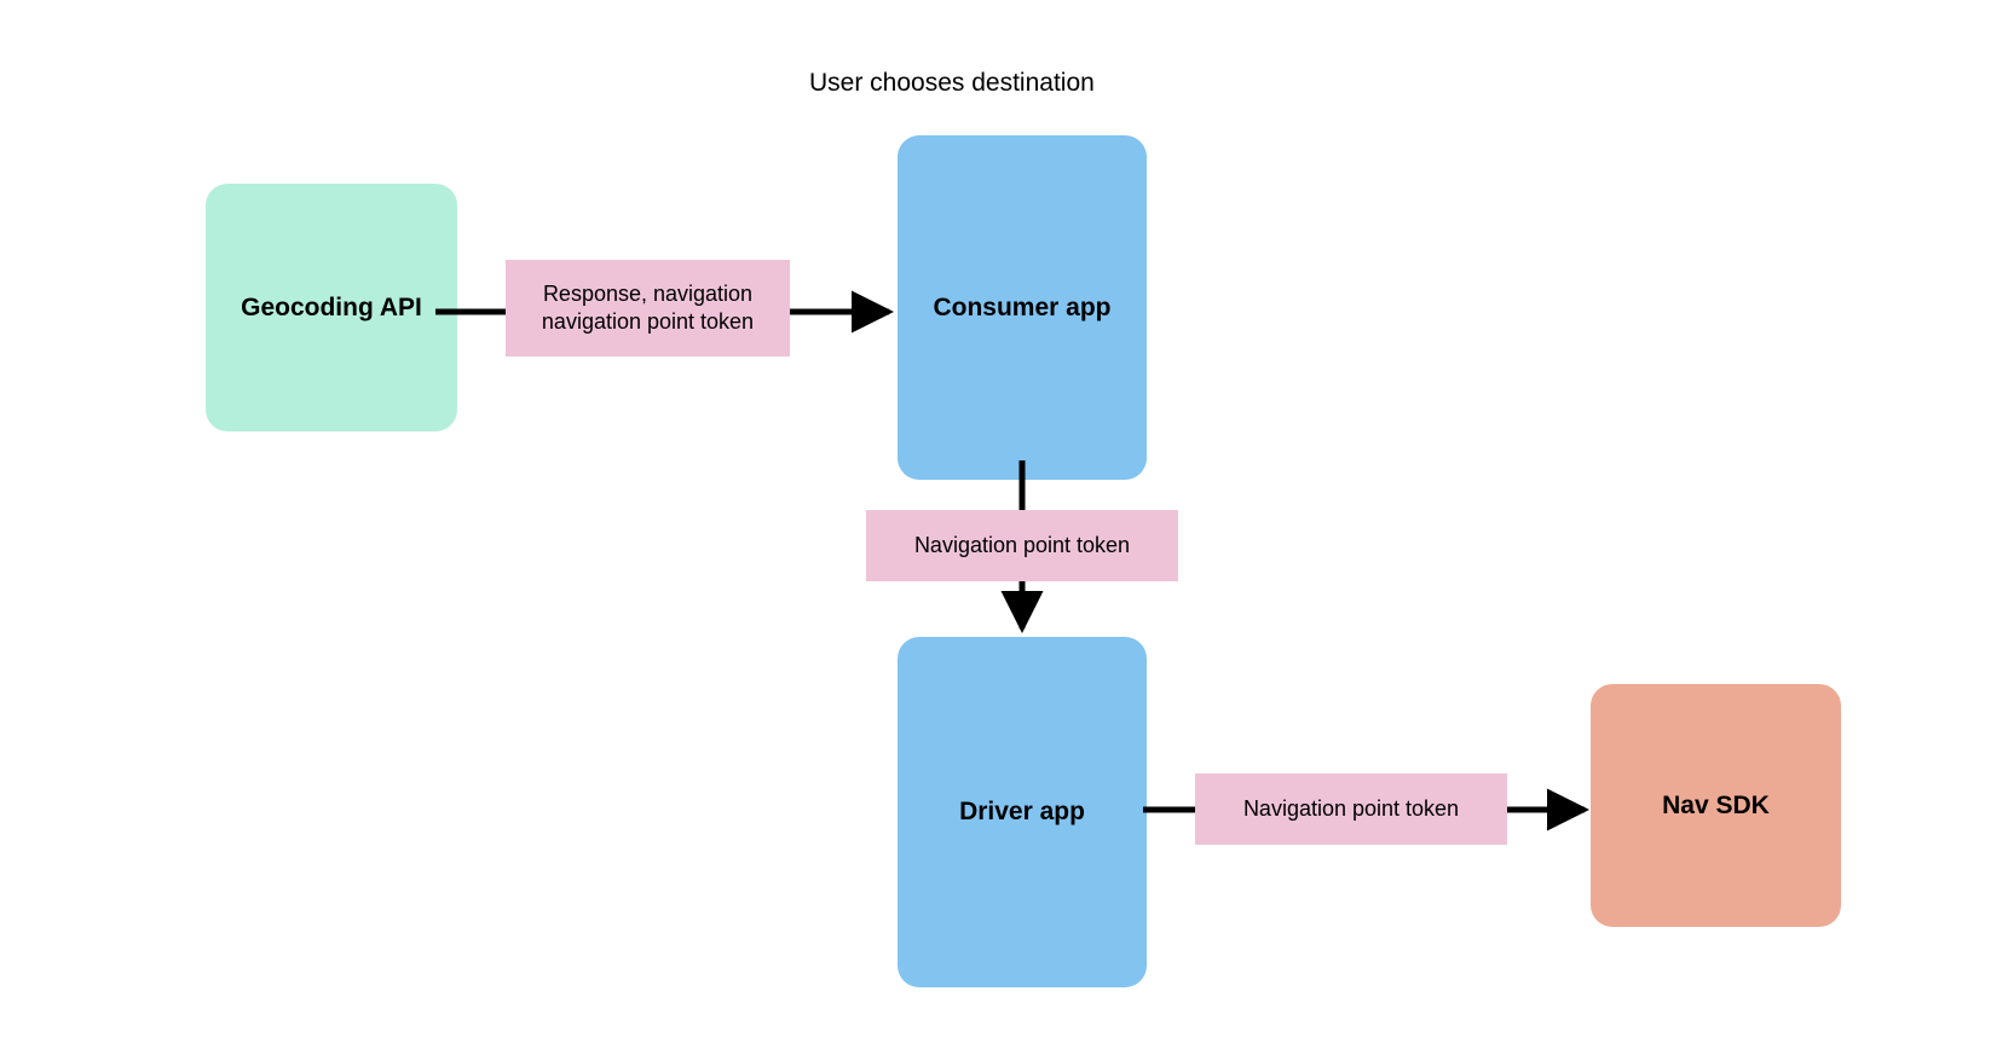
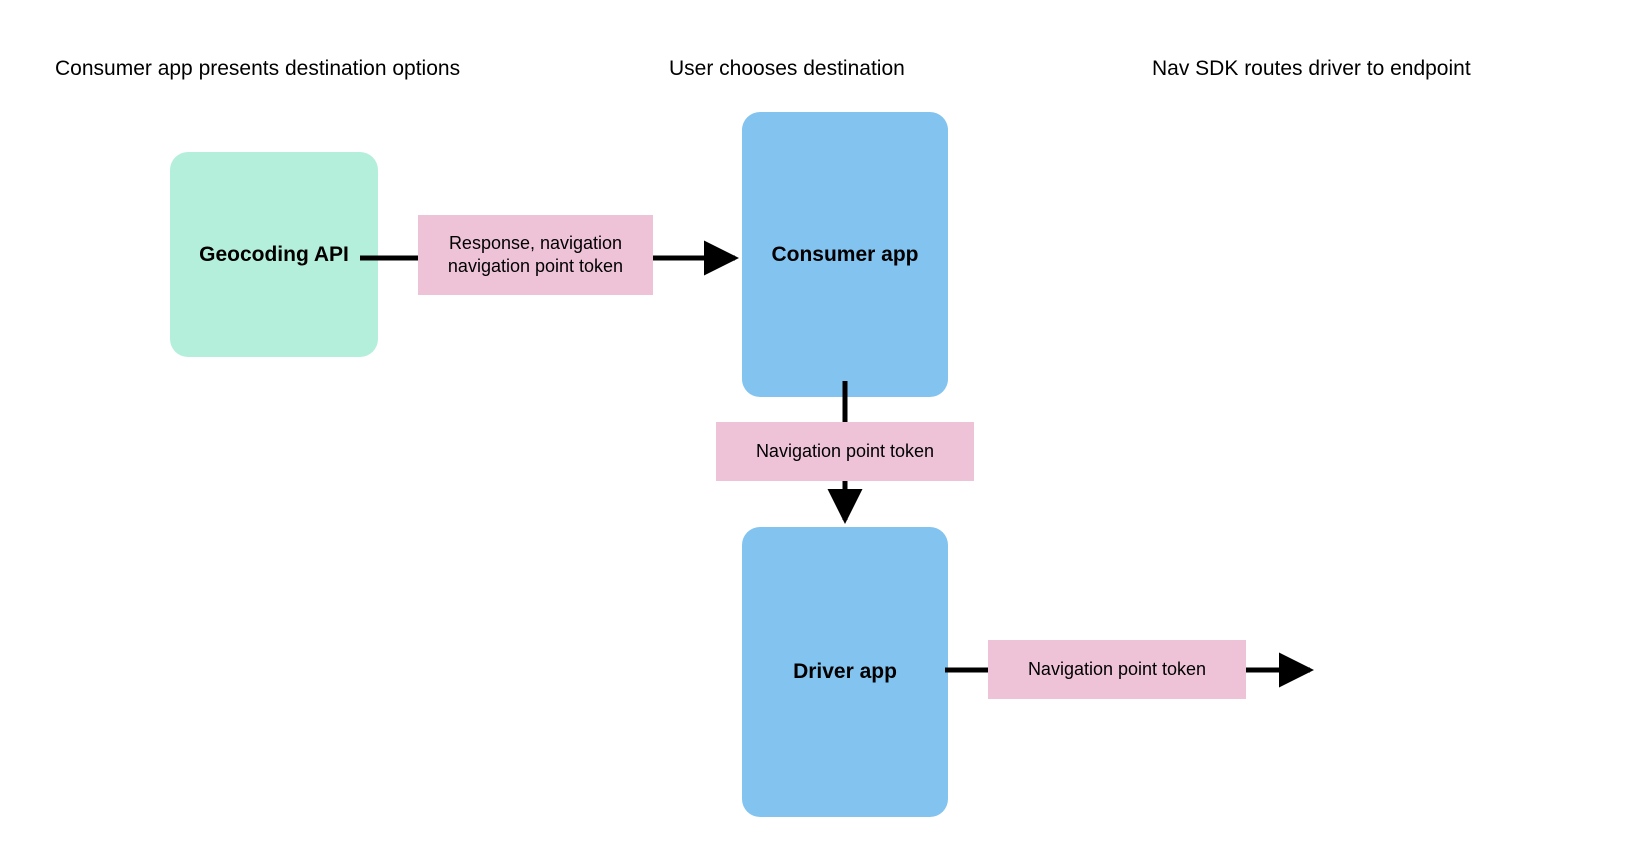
+ Consumer app presents destination options
  User chooses destination
+ Nav SDK routes driver to endpoint
  Geocoding API
  Consumer app
  Driver app
- Nav SDK
  Response, navigation navigation point token
  Navigation point token
  Navigation point token
